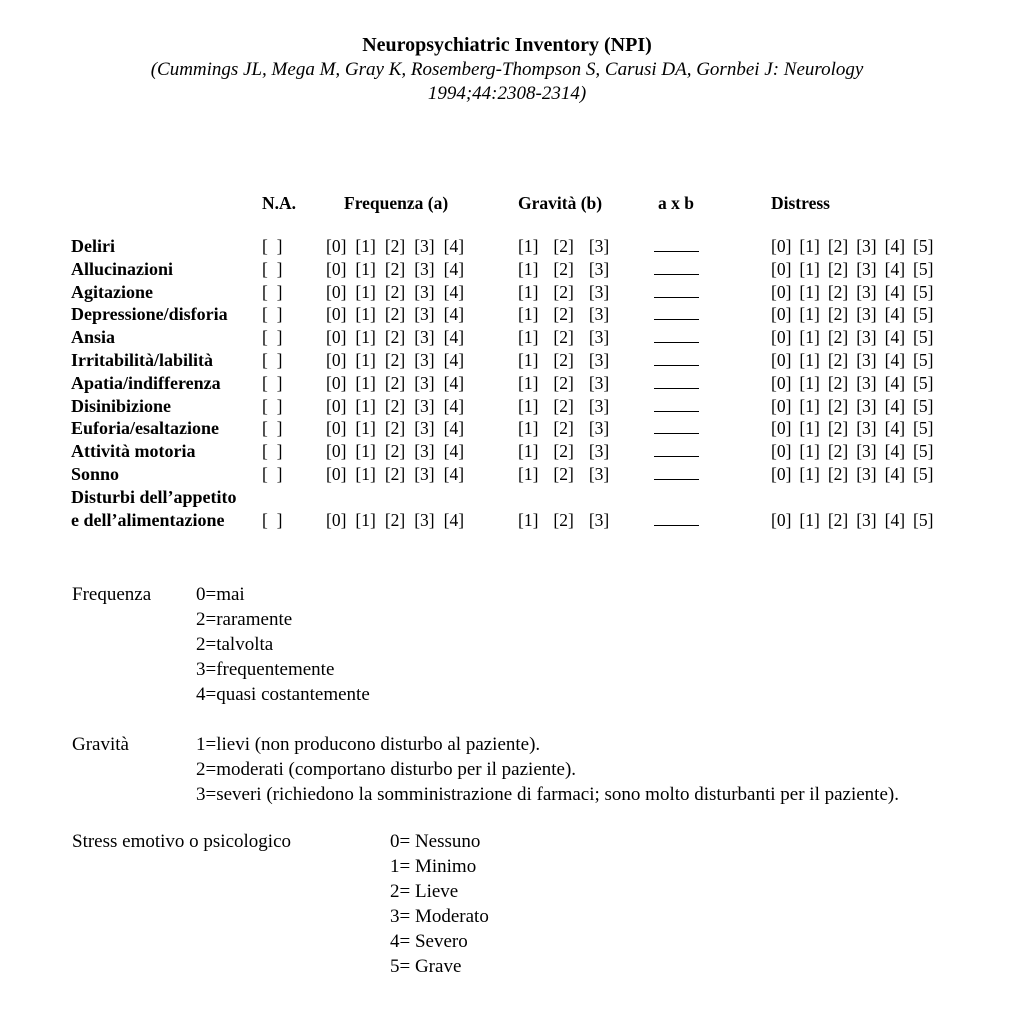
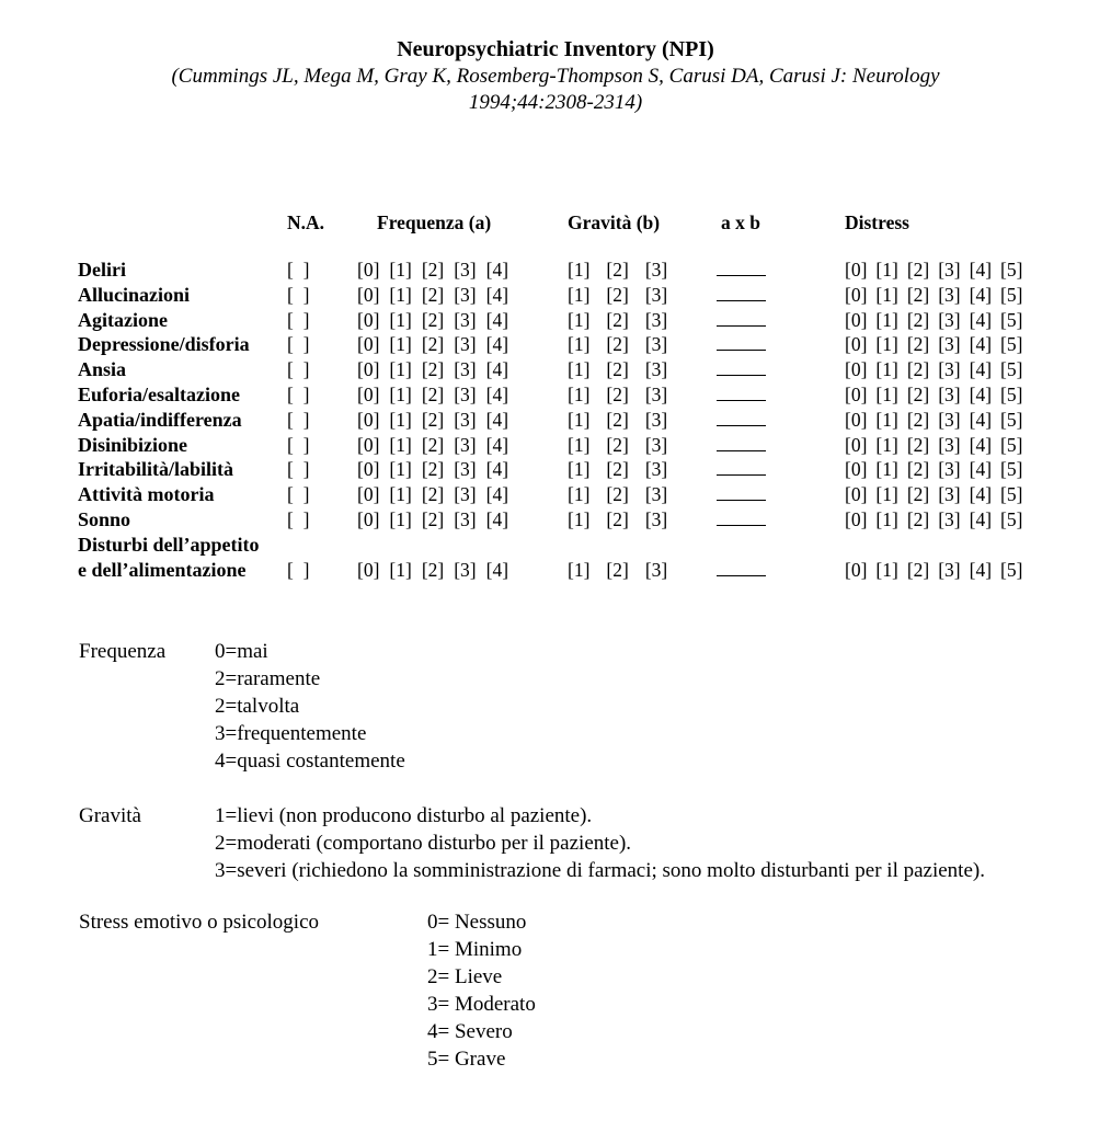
  Neuropsychiatric Inventory (NPI)
- (Cummings JL, Mega M, Gray K, Rosemberg-Thompson S, Carusi DA, Gornbei J: Neurology
+ (Cummings JL, Mega M, Gray K, Rosemberg-Thompson S, Carusi DA, Carusi J: Neurology
  1994;44:2308-2314)
  	N.A.	Frequenza (a)	Gravità (b)	a x b	Distress
  Deliri	[ ]	[0] [1] [2] [3] [4]	[1] [2] [3]		[0] [1] [2] [3] [4] [5]
  Allucinazioni	[ ]	[0] [1] [2] [3] [4]	[1] [2] [3]		[0] [1] [2] [3] [4] [5]
  Agitazione	[ ]	[0] [1] [2] [3] [4]	[1] [2] [3]		[0] [1] [2] [3] [4] [5]
  Depressione/disforia	[ ]	[0] [1] [2] [3] [4]	[1] [2] [3]		[0] [1] [2] [3] [4] [5]
  Ansia	[ ]	[0] [1] [2] [3] [4]	[1] [2] [3]		[0] [1] [2] [3] [4] [5]
- Irritabilità/labilità	[ ]	[0] [1] [2] [3] [4]	[1] [2] [3]		[0] [1] [2] [3] [4] [5]
+ Euforia/esaltazione	[ ]	[0] [1] [2] [3] [4]	[1] [2] [3]		[0] [1] [2] [3] [4] [5]
  Apatia/indifferenza	[ ]	[0] [1] [2] [3] [4]	[1] [2] [3]		[0] [1] [2] [3] [4] [5]
  Disinibizione	[ ]	[0] [1] [2] [3] [4]	[1] [2] [3]		[0] [1] [2] [3] [4] [5]
- Euforia/esaltazione	[ ]	[0] [1] [2] [3] [4]	[1] [2] [3]		[0] [1] [2] [3] [4] [5]
+ Irritabilità/labilità	[ ]	[0] [1] [2] [3] [4]	[1] [2] [3]		[0] [1] [2] [3] [4] [5]
  Attività motoria	[ ]	[0] [1] [2] [3] [4]	[1] [2] [3]		[0] [1] [2] [3] [4] [5]
  Sonno	[ ]	[0] [1] [2] [3] [4]	[1] [2] [3]		[0] [1] [2] [3] [4] [5]
  Disturbi dell’appetito e dell’alimentazione	[ ]	[0] [1] [2] [3] [4]	[1] [2] [3]		[0] [1] [2] [3] [4] [5]
  Frequenza
  0=mai
  2=raramente
  2=talvolta
  3=frequentemente
  4=quasi costantemente
  Gravità
  1=lievi (non producono disturbo al paziente).
  2=moderati (comportano disturbo per il paziente).
  3=severi (richiedono la somministrazione di farmaci; sono molto disturbanti per il paziente).
  Stress emotivo o psicologico
  0= Nessuno
  1= Minimo
  2= Lieve
  3= Moderato
  4= Severo
  5= Grave
